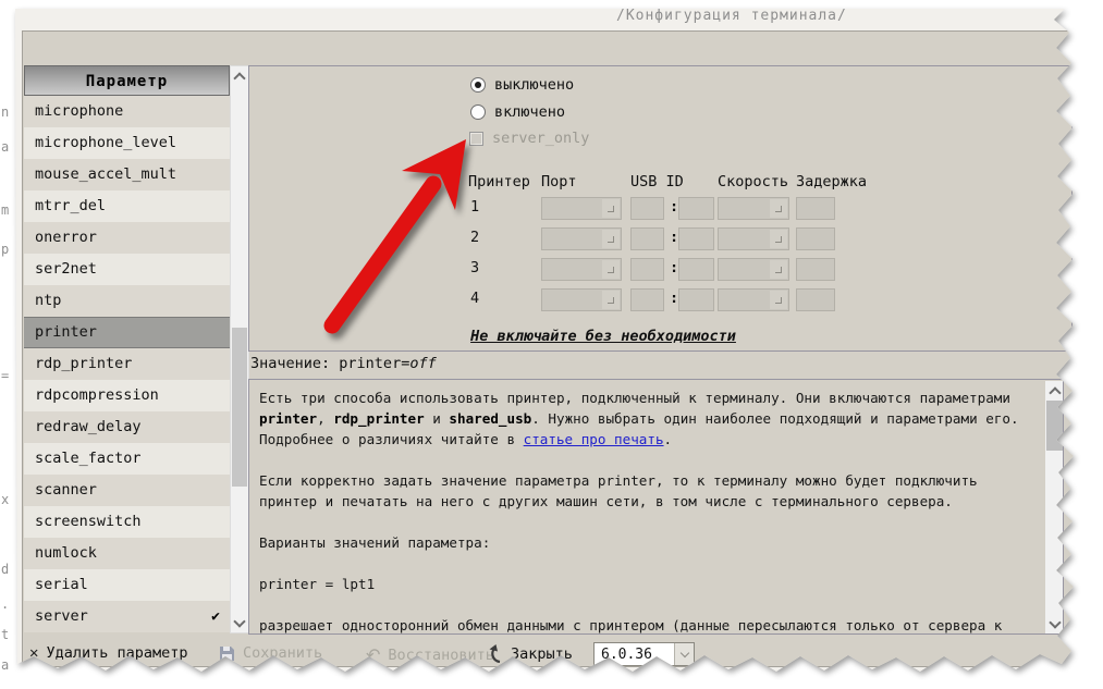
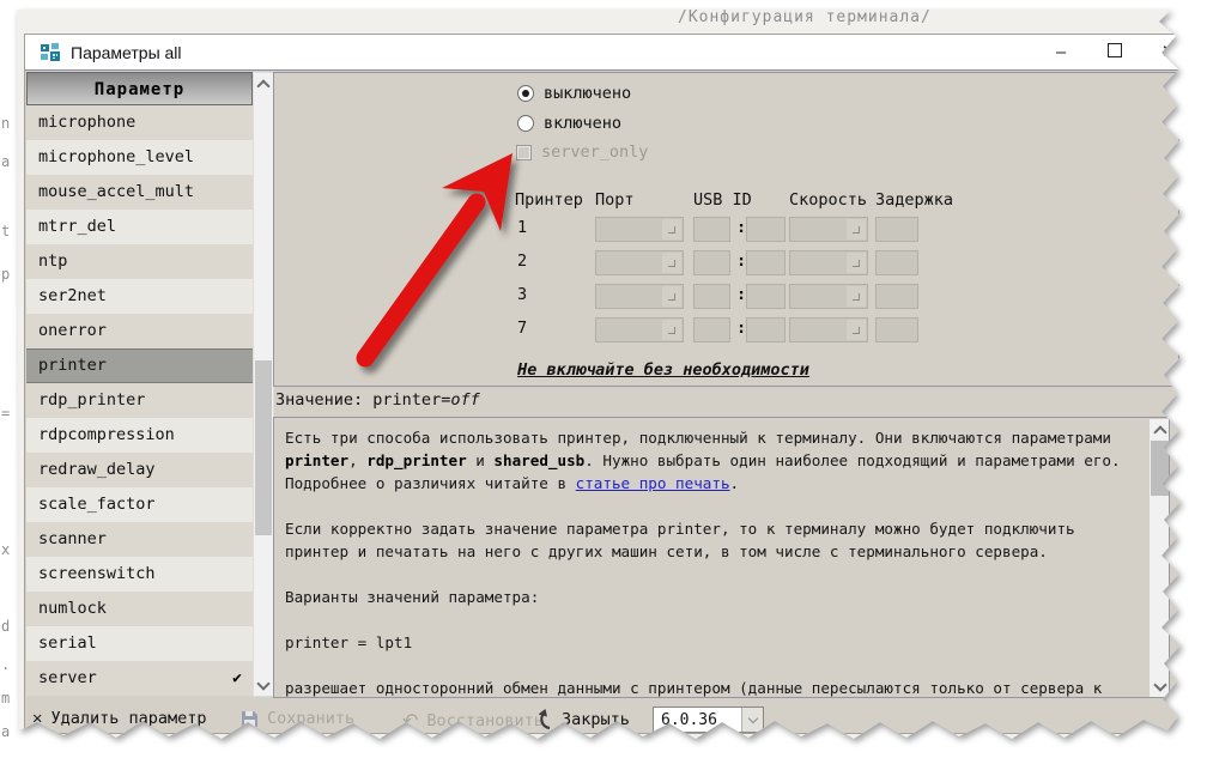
  n
  a
- m
+ t
  p
  =
  x
  d
  .
- t
+ m
  a
  /Конфигурация терминала/
+ Параметры all
+ –
  Параметр
  microphone
  microphone_level
  mouse_accel_mult
  mtrr_del
- onerror
+ ntp
  ser2net
- ntp
+ onerror
  printer
  rdp_printer
  rdpcompression
  redraw_delay
  scale_factor
  scanner
  screenswitch
  numlock
  serial
  server
  ✔
  выключено
  включено
  server_only
  Принтер
  Порт
  USB ID
  Скорость
  Задержка
  1
  :
  2
  :
  3
  :
- 4
+ 7
  :
  Не включайте без необходимости
  Значение: printer=off
  Есть три способа использовать принтер, подключенный к терминалу. Они включаются параметрами printer, rdp_printer и shared_usb. Нужно выбрать один наиболее подходящий и параметрами его. Подробнее о различиях читайте в статье про печать.
  Если корректно задать значение параметра printer, то к терминалу можно будет подключить принтер и печатать на него с других машин сети, в том числе с терминального сервера.
  Варианты значений параметра:
  printer = lpt1
  ✕
  Удалить параметр
  Сохранить
  ↶
  Восстановить
  Закрыть
  6.0.36
